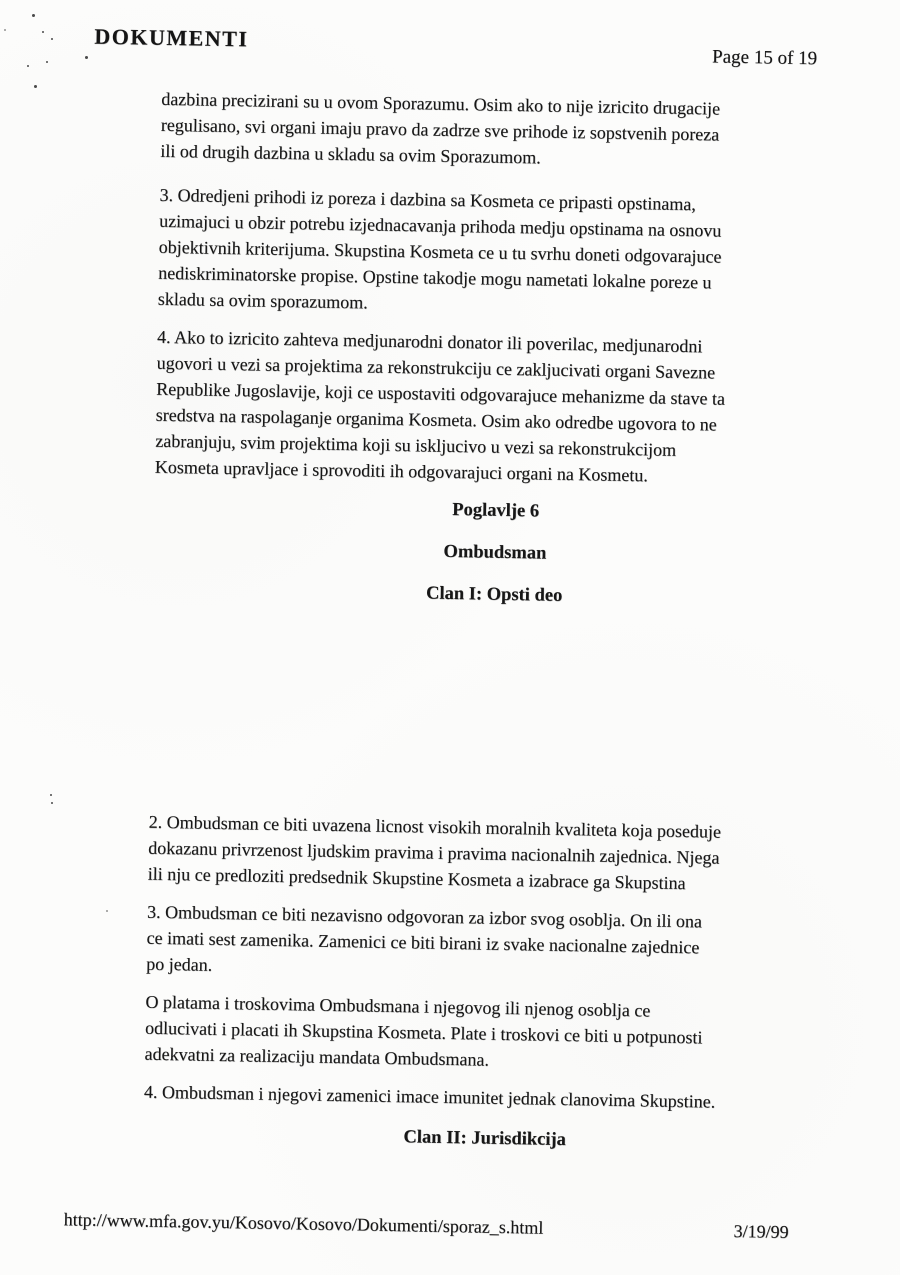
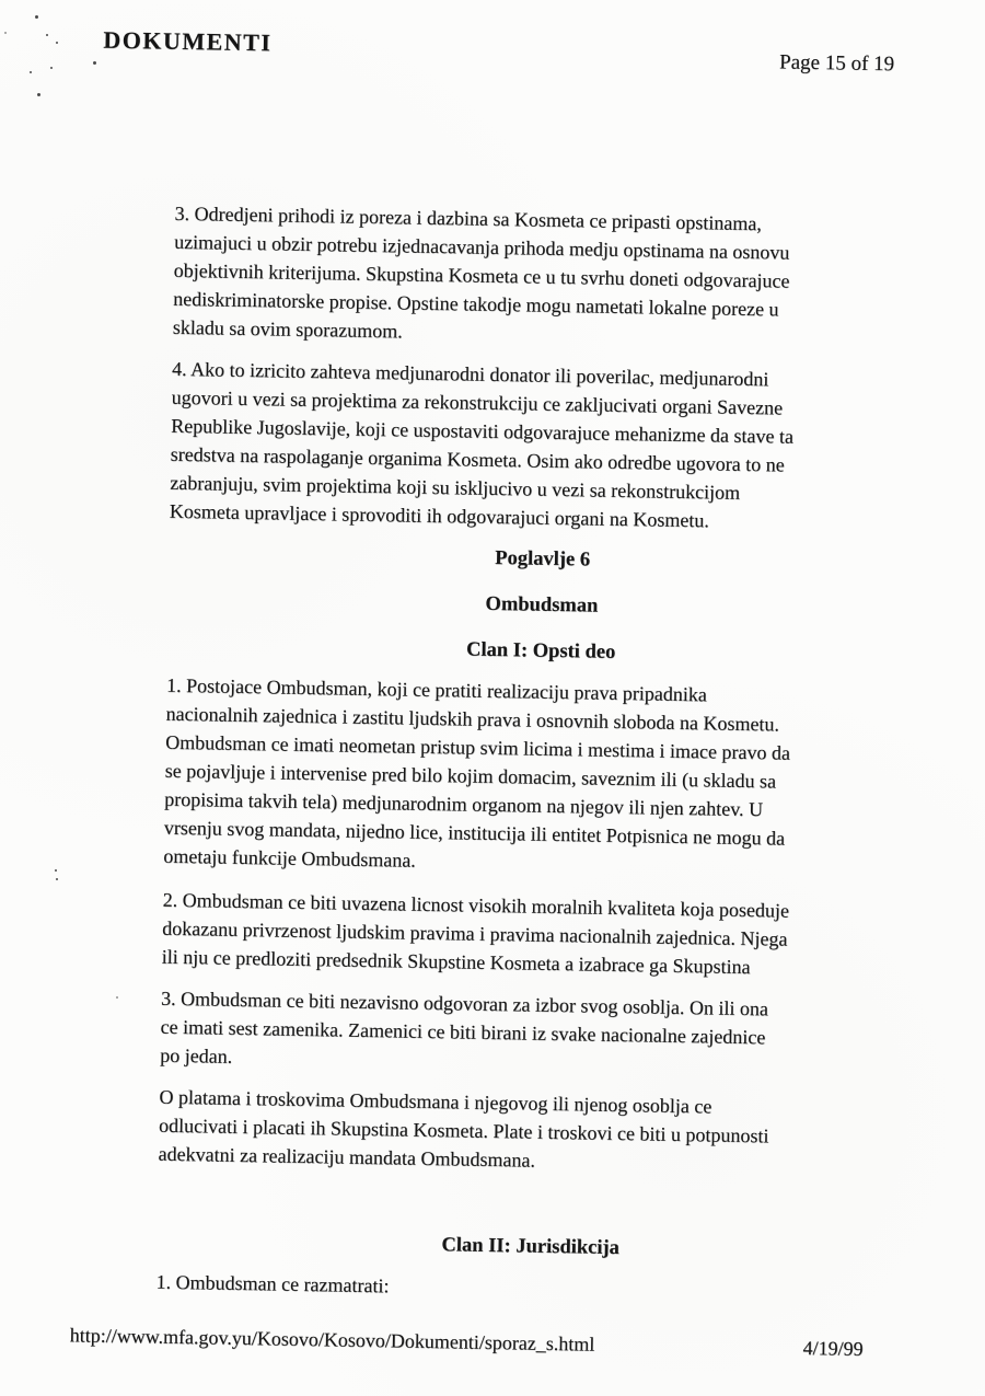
  DOKUMENTI
  Page 15 of 19
- dazbina precizirani su u ovom Sporazumu. Osim ako to nije izricito drugacije
- regulisano, svi organi imaju pravo da zadrze sve prihode iz sopstvenih poreza
- ili od drugih dazbina u skladu sa ovim Sporazumom.
  3. Odredjeni prihodi iz poreza i dazbina sa Kosmeta ce pripasti opstinama,
  uzimajuci u obzir potrebu izjednacavanja prihoda medju opstinama na osnovu
  objektivnih kriterijuma. Skupstina Kosmeta ce u tu svrhu doneti odgovarajuce
  nediskriminatorske propise. Opstine takodje mogu nametati lokalne poreze u
  skladu sa ovim sporazumom.
  4. Ako to izricito zahteva medjunarodni donator ili poverilac, medjunarodni
  ugovori u vezi sa projektima za rekonstrukciju ce zakljucivati organi Savezne
  Republike Jugoslavije, koji ce uspostaviti odgovarajuce mehanizme da stave ta
  sredstva na raspolaganje organima Kosmeta. Osim ako odredbe ugovora to ne
  zabranjuju, svim projektima koji su iskljucivo u vezi sa rekonstrukcijom
  Kosmeta upravljace i sprovoditi ih odgovarajuci organi na Kosmetu.
  Poglavlje 6
  Ombudsman
  Clan I: Opsti deo
+ 1. Postojace Ombudsman, koji ce pratiti realizaciju prava pripadnika
+ nacionalnih zajednica i zastitu ljudskih prava i osnovnih sloboda na Kosmetu.
+ Ombudsman ce imati neometan pristup svim licima i mestima i imace pravo da
+ se pojavljuje i intervenise pred bilo kojim domacim, saveznim ili (u skladu sa
+ propisima takvih tela) medjunarodnim organom na njegov ili njen zahtev. U
+ vrsenju svog mandata, nijedno lice, institucija ili entitet Potpisnica ne mogu da
+ ometaju funkcije Ombudsmana.
  2. Ombudsman ce biti uvazena licnost visokih moralnih kvaliteta koja poseduje
  dokazanu privrzenost ljudskim pravima i pravima nacionalnih zajednica. Njega
  ili nju ce predloziti predsednik Skupstine Kosmeta a izabrace ga Skupstina
  3. Ombudsman ce biti nezavisno odgovoran za izbor svog osoblja. On ili ona
  ce imati sest zamenika. Zamenici ce biti birani iz svake nacionalne zajednice
  po jedan.
  O platama i troskovima Ombudsmana i njegovog ili njenog osoblja ce
  odlucivati i placati ih Skupstina Kosmeta. Plate i troskovi ce biti u potpunosti
  adekvatni za realizaciju mandata Ombudsmana.
- 4. Ombudsman i njegovi zamenici imace imunitet jednak clanovima Skupstine.
  Clan II: Jurisdikcija
+ 1. Ombudsman ce razmatrati:
  http://www.mfa.gov.yu/Kosovo/Kosovo/Dokumenti/sporaz_s.html
- 3/19/99
+ 4/19/99
